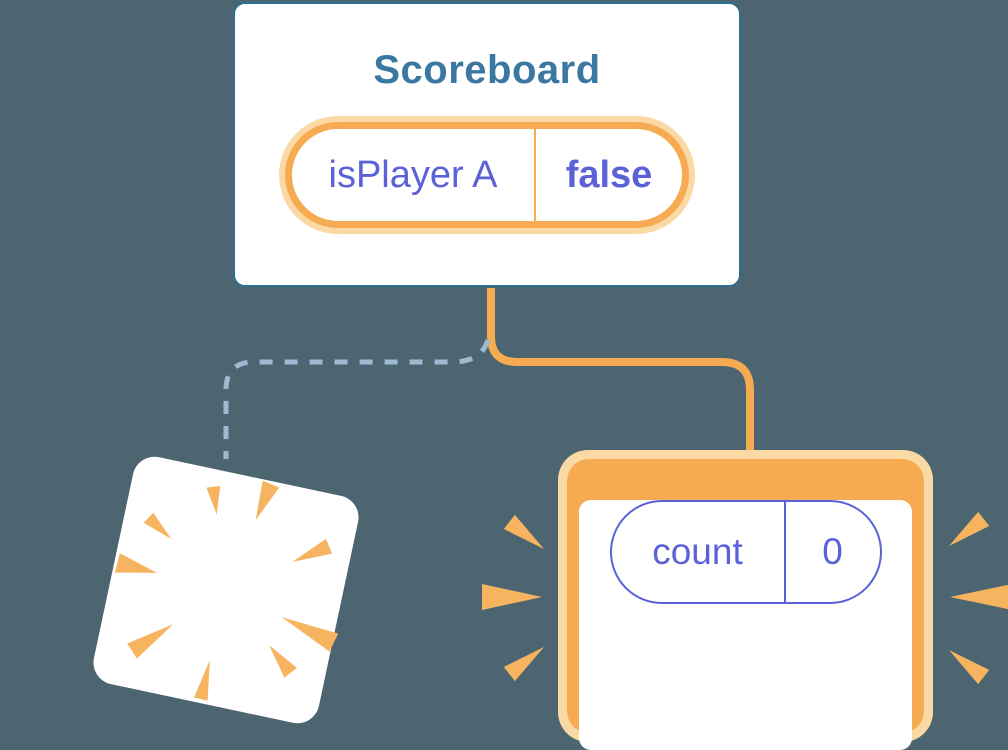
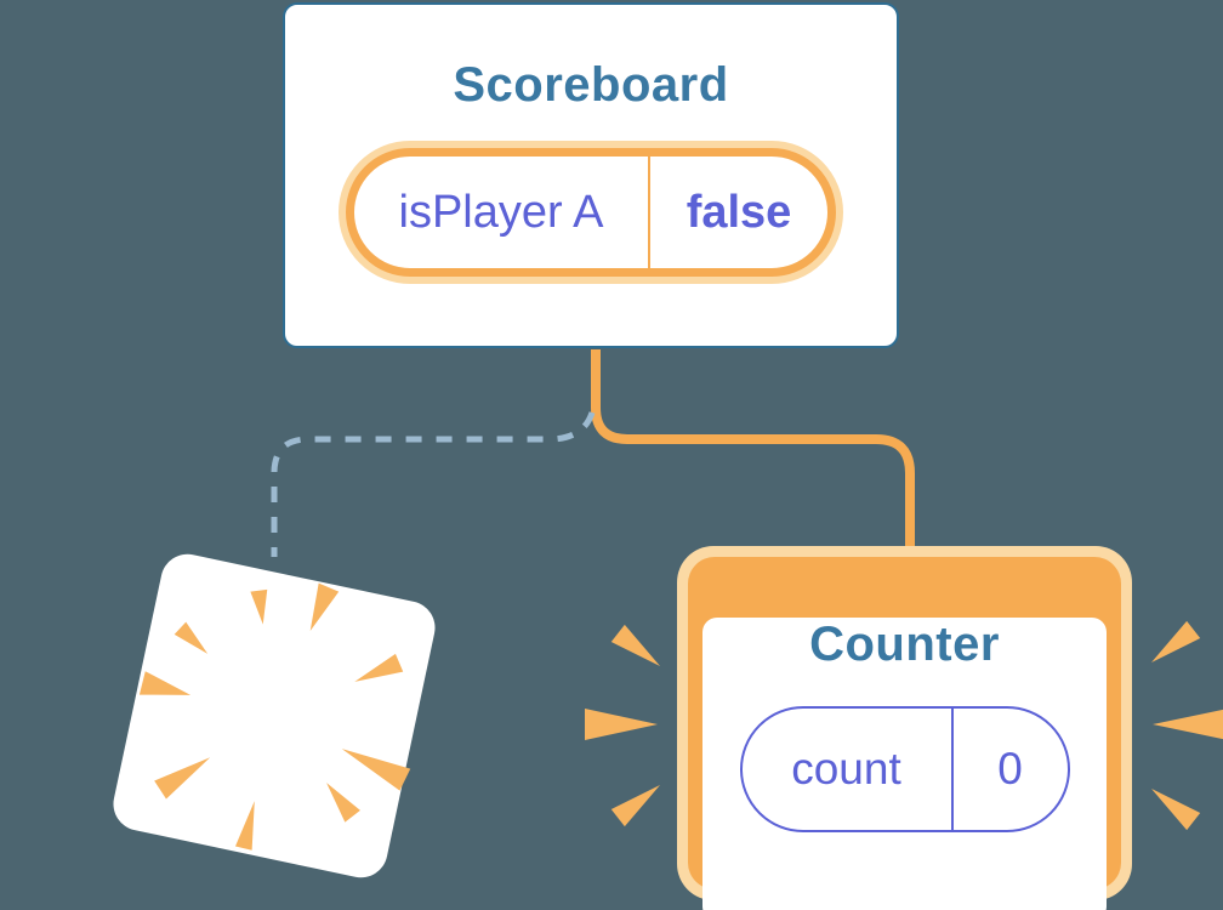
  Scoreboard
  isPlayer A
  false
+ Counter
  count
  0
